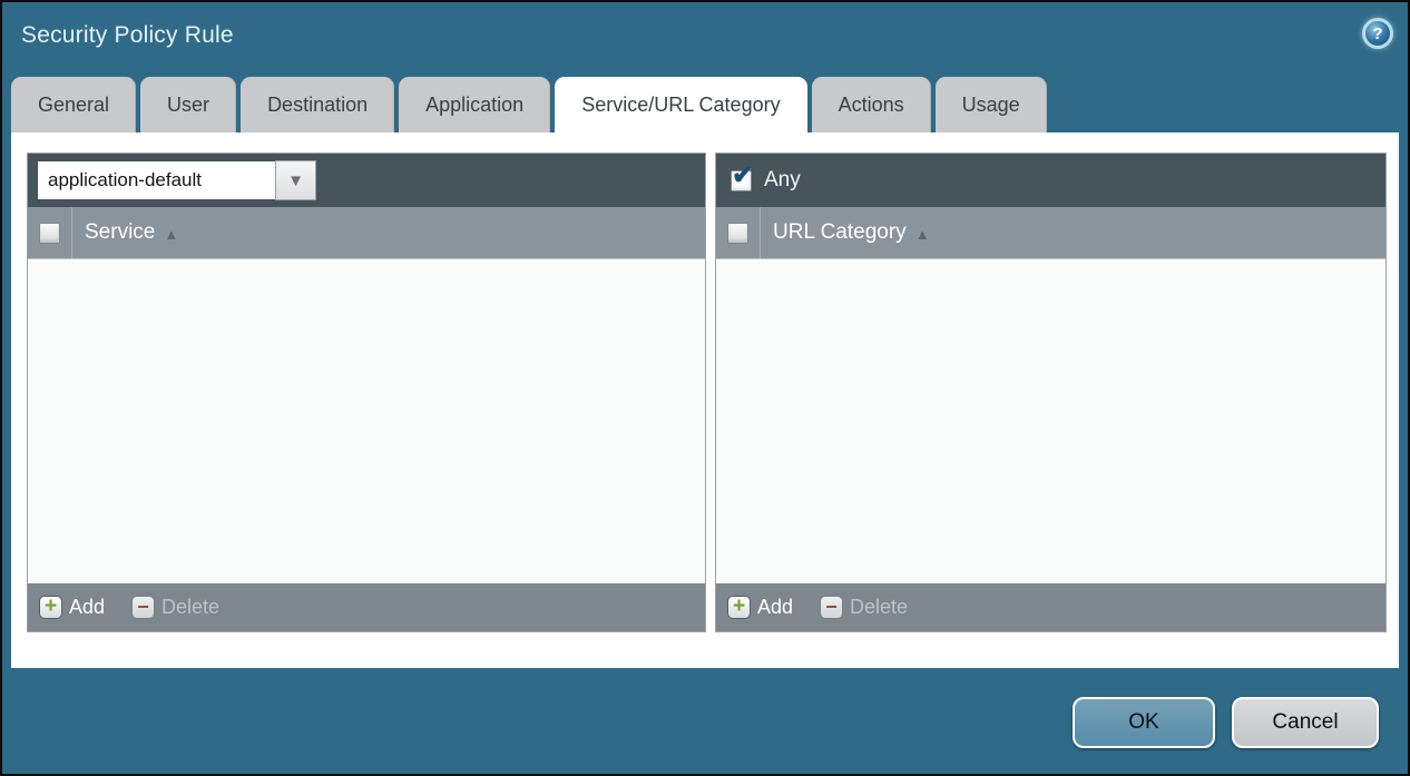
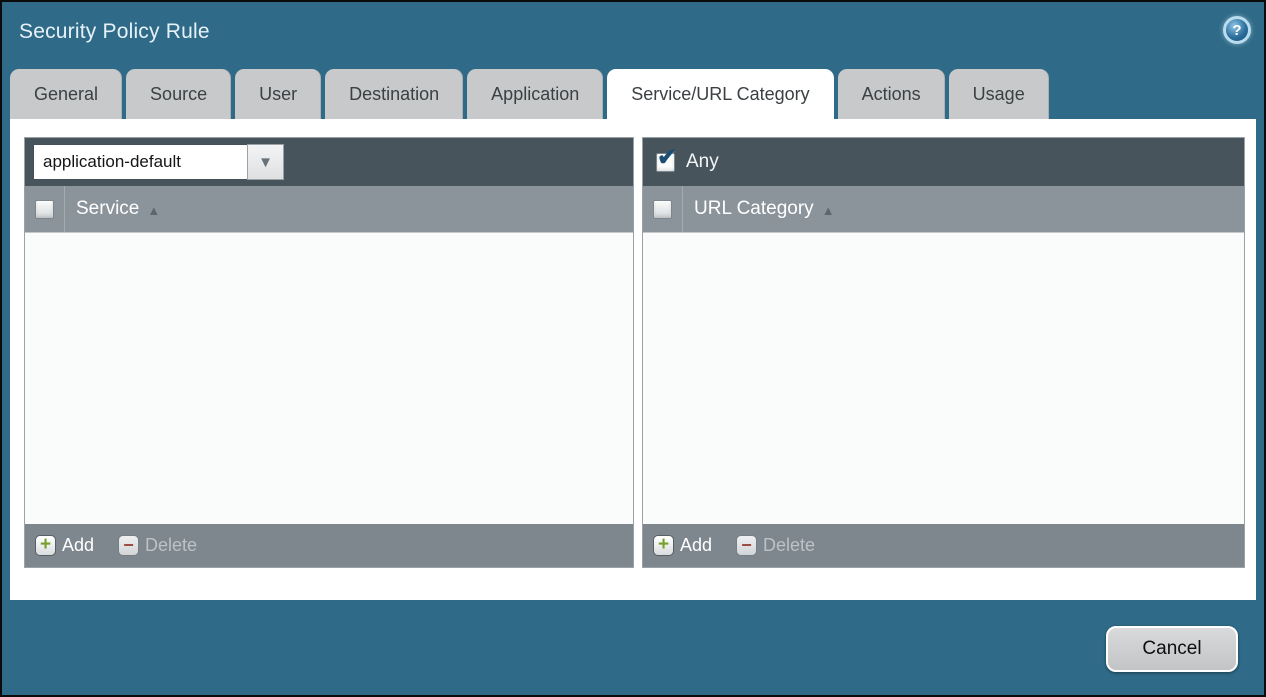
  Security Policy Rule
  ?
  General
+ Source
  User
  Destination
  Application
  Service/URL Category
  Actions
  Usage
  application-default
  ▼
  Service
  ▲
  +
  Add
  −
  Delete
  ✔
  Any
  URL Category
  ▲
  +
  Add
  −
  Delete
- OK
  Cancel
